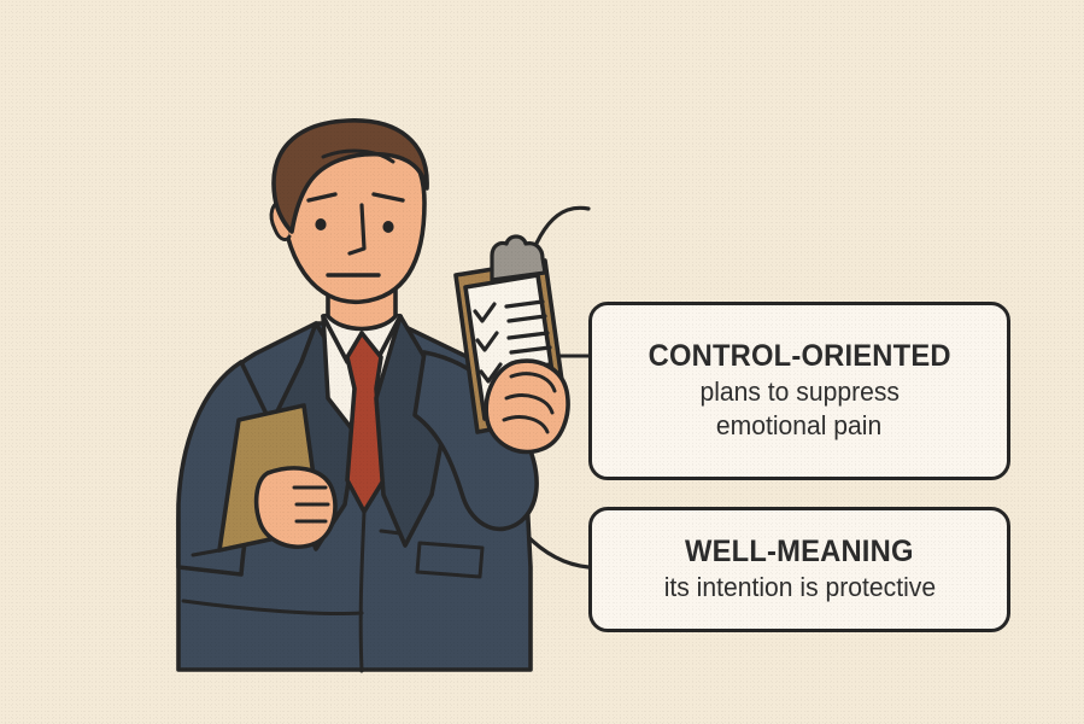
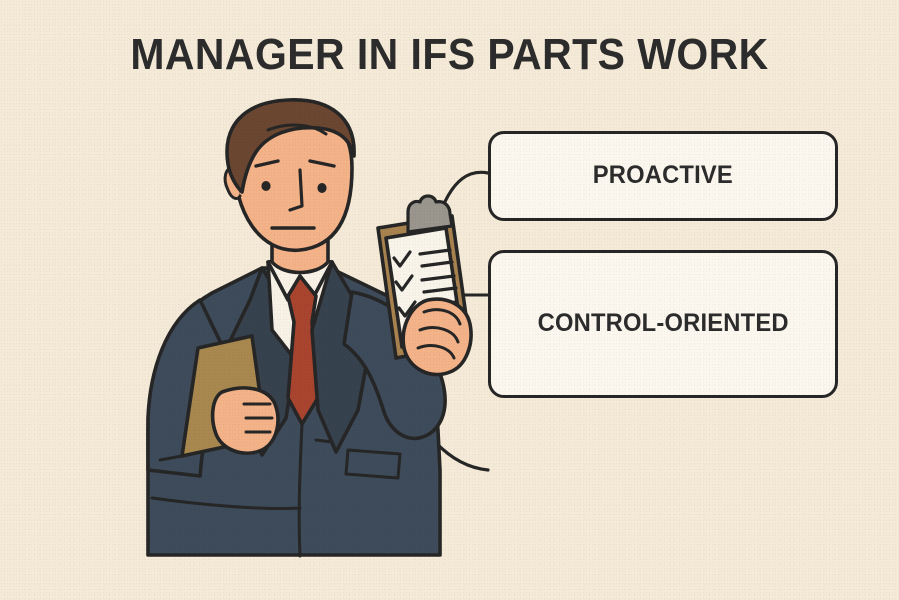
+ MANAGER IN IFS PARTS WORK
+ PROACTIVE
  CONTROL-ORIENTED
- plans to suppress
- emotional pain
- WELL-MEANING
- its intention is protective
